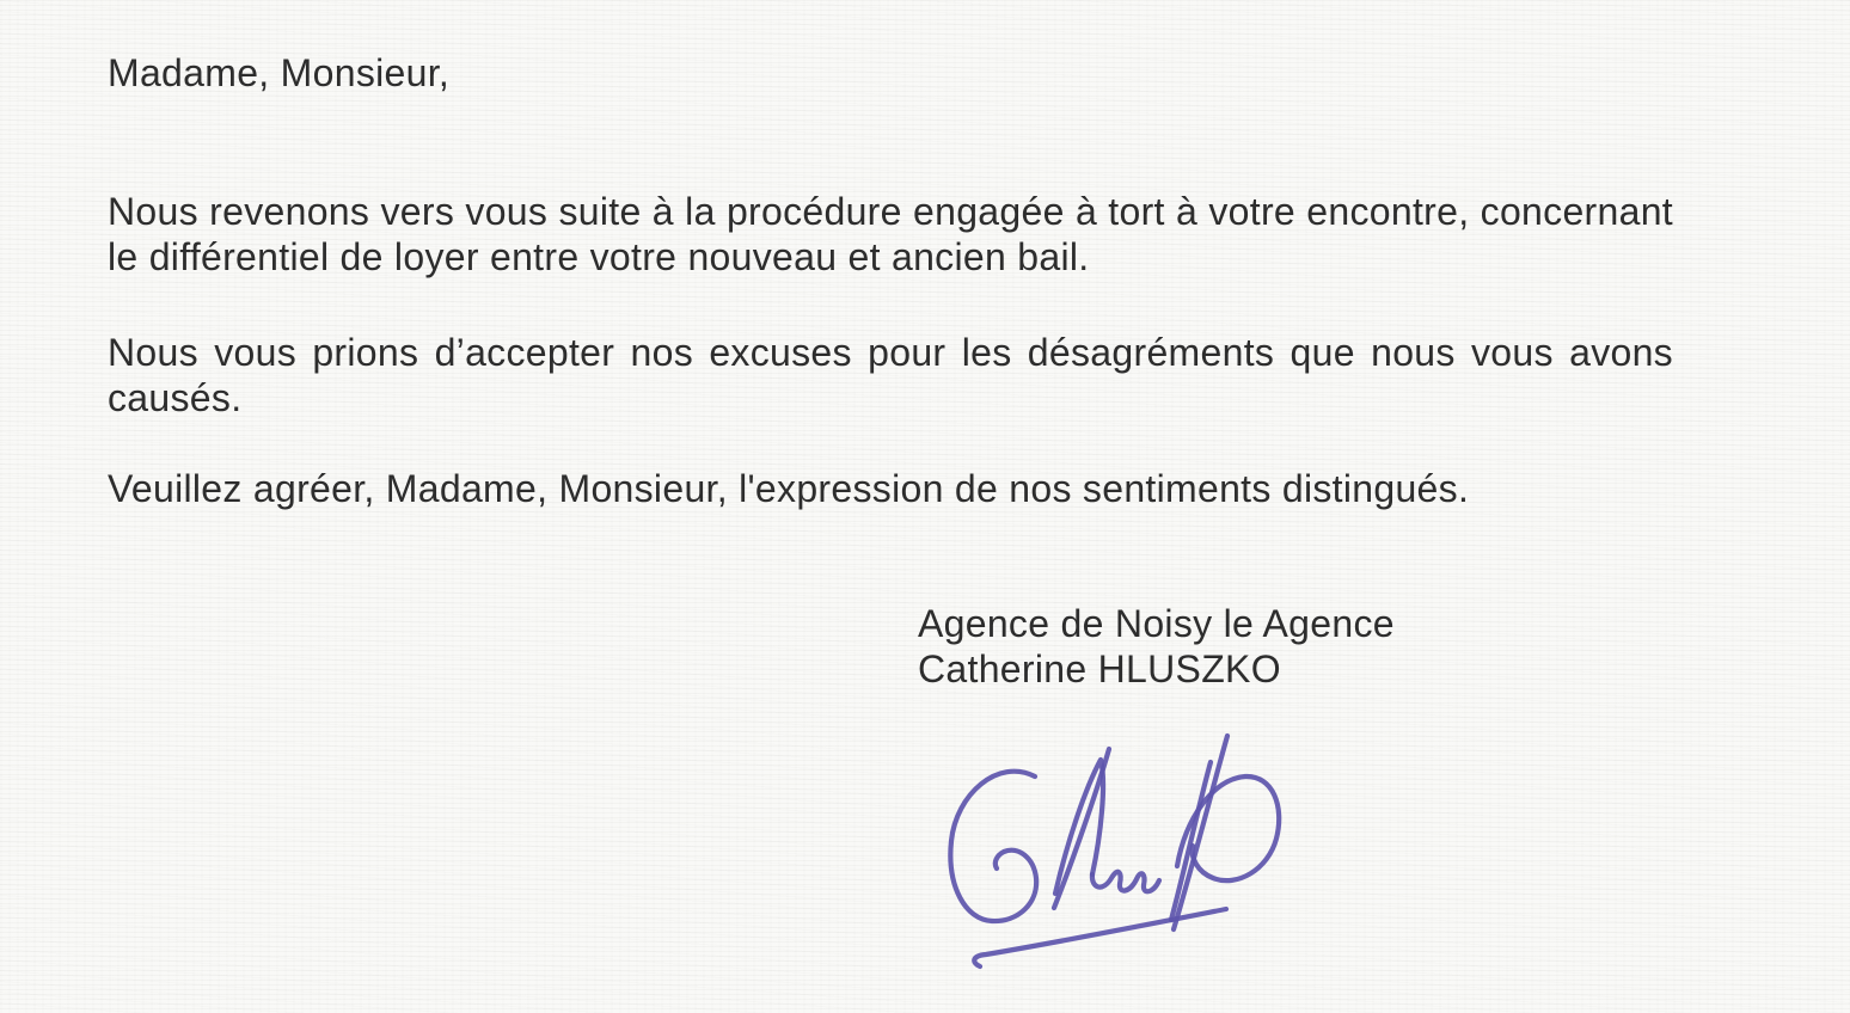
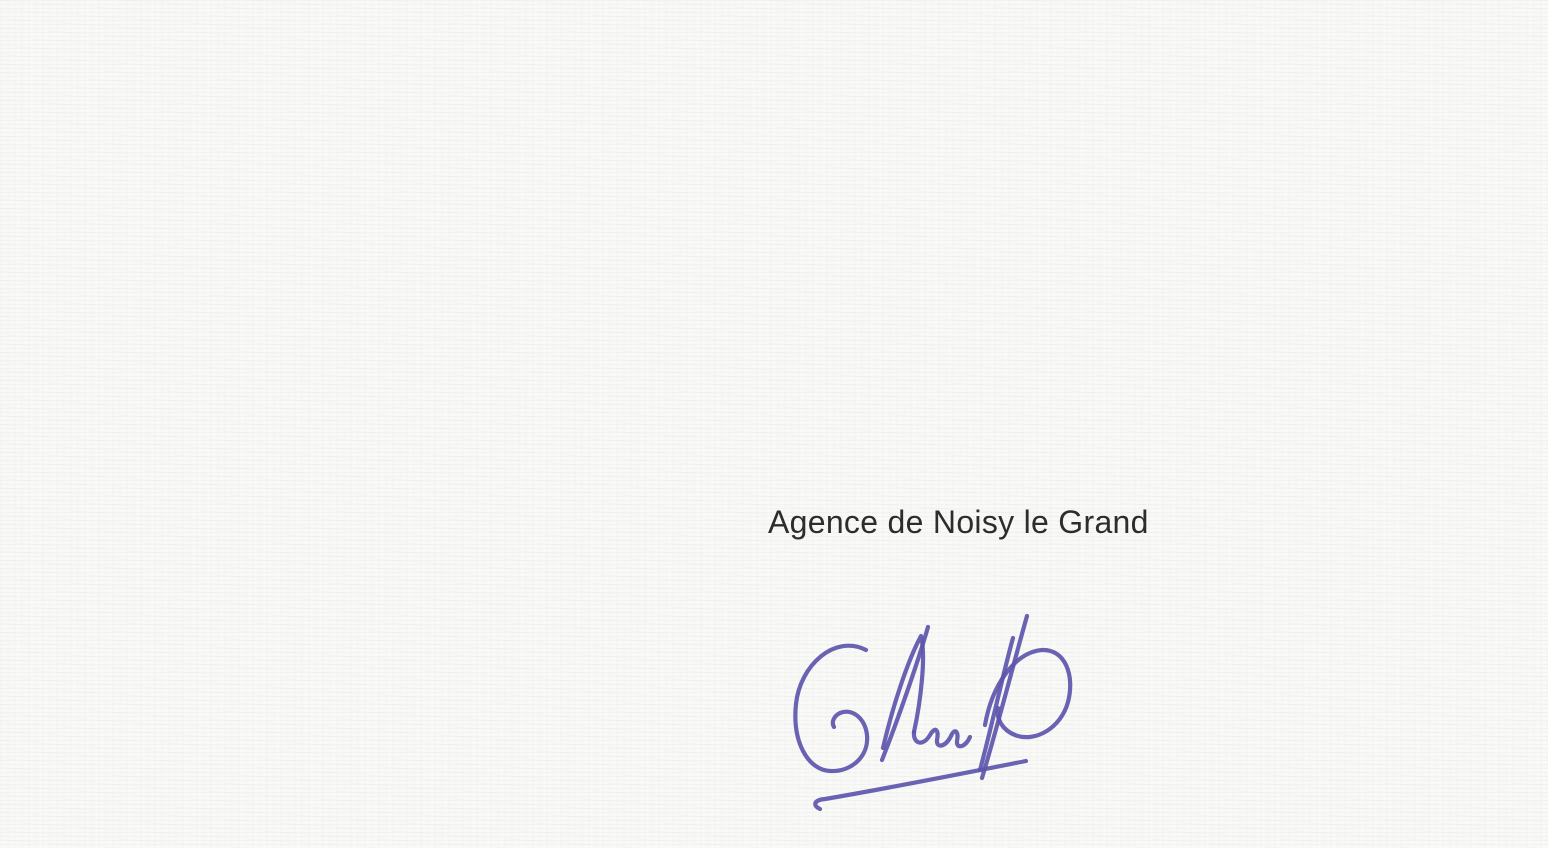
- Madame, Monsieur,
- Nous revenons vers vous suite à la procédure engagée à tort à votre encontre, concernant le différentiel de loyer entre votre nouveau et ancien bail.
- Nous vous prions d’accepter nos excuses pour les désagréments que nous vous avons causés.
- Veuillez agréer, Madame, Monsieur, l'expression de nos sentiments distingués.
- Agence de Noisy le Agence
+ Agence de Noisy le Grand
- Catherine HLUSZKO
